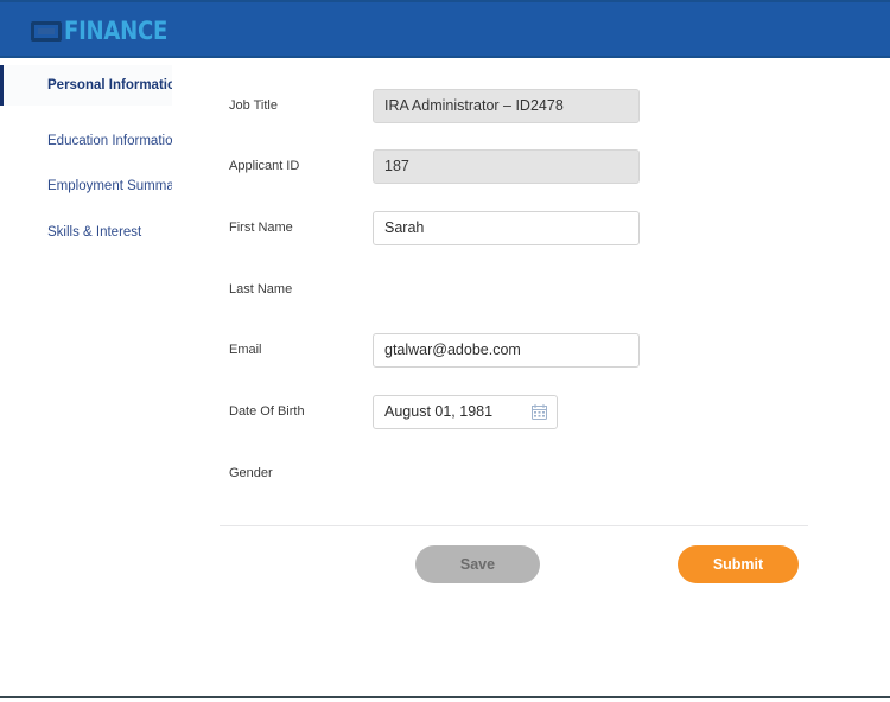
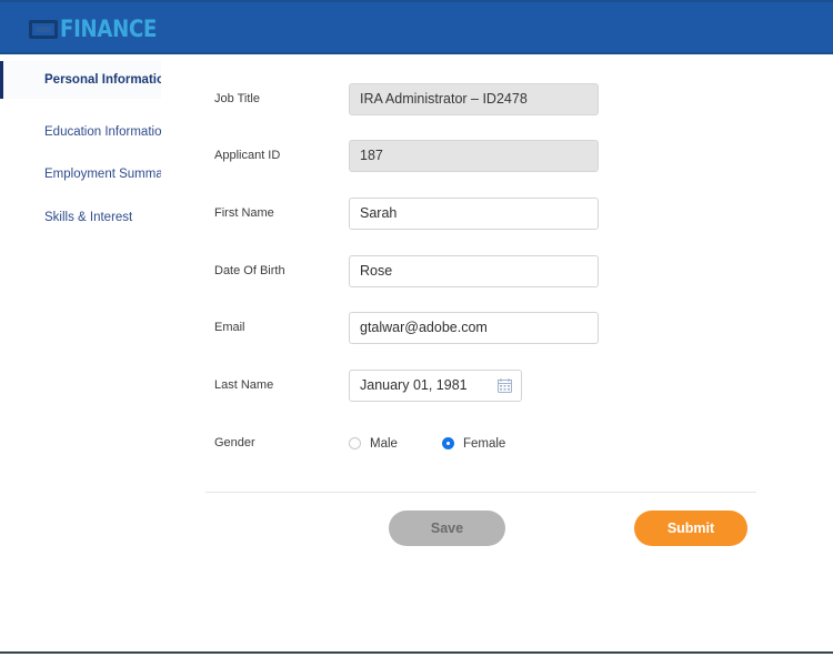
  FINANCE
  Personal Informatio
  Education Informatio
  Employment Summa
  Skills & Interest
  Job Title
  IRA Administrator – ID2478
  Applicant ID
  187
  First Name
  Sarah
- Last Name
+ Date Of Birth
+ Rose
  Email
  gtalwar@adobe.com
- Date Of Birth
+ Last Name
- August 01, 1981
+ January 01, 1981
  Gender
+ Male
+ Female
  Save
  Submit
